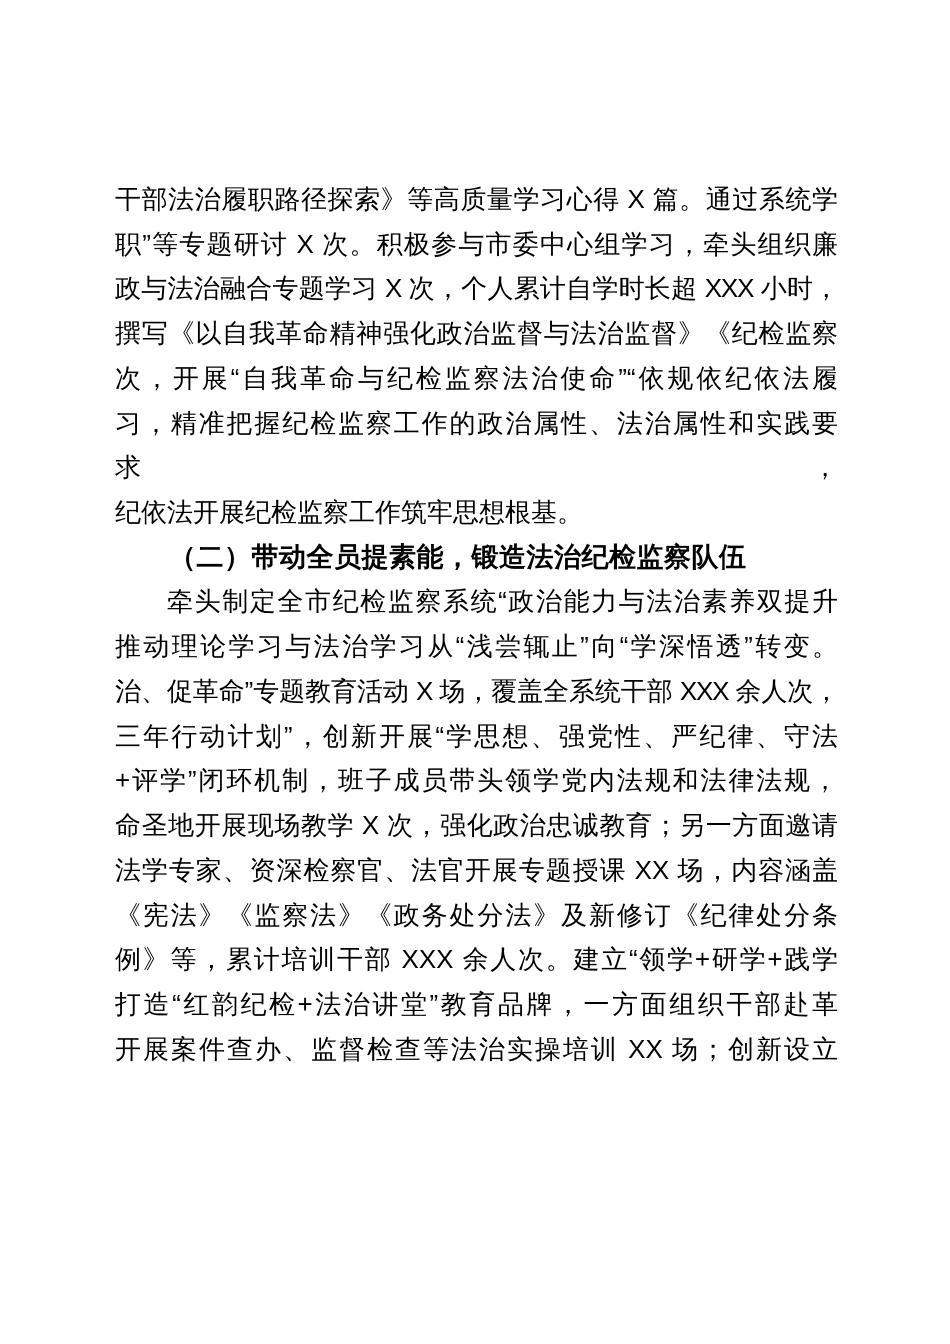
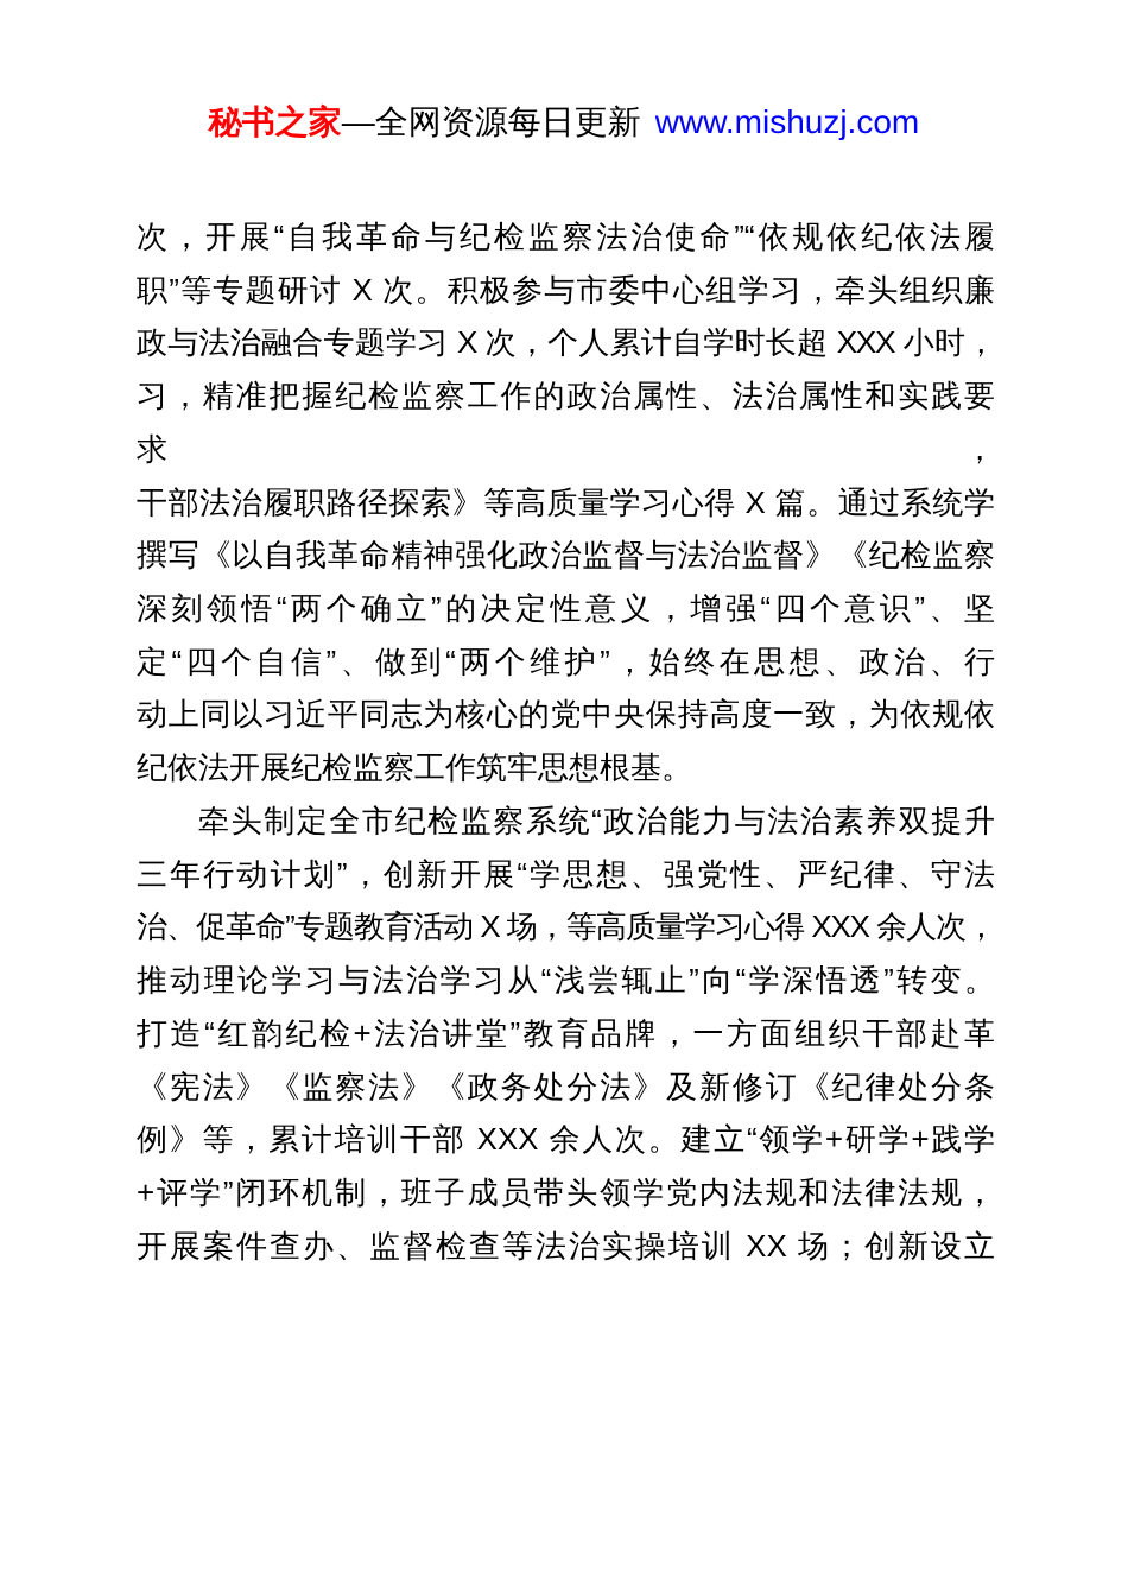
+ 秘书之家—全网资源每日更新 www.mishuzj.com
- 干部法治履职路径探索》等高质量学习心得 X 篇。通过系统学
+ 次，开展“自我革命与纪检监察法治使命”“依规依纪依法履
  职”等专题研讨 X 次。积极参与市委中心组学习，牵头组织廉
  政与法治融合专题学习 X 次，个人累计自学时长超 XXX 小时，
- 撰写《以自我革命精神强化政治监督与法治监督》《纪检监察
+ 习，精准把握纪检监察工作的政治属性、法治属性和实践要求，
- 次，开展“自我革命与纪检监察法治使命”“依规依纪依法履
+ 干部法治履职路径探索》等高质量学习心得 X 篇。通过系统学
- 习，精准把握纪检监察工作的政治属性、法治属性和实践要求，
+ 撰写《以自我革命精神强化政治监督与法治监督》《纪检监察
+ 深刻领悟“两个确立”的决定性意义，增强“四个意识”、坚
+ 定“四个自信”、做到“两个维护”，始终在思想、政治、行
+ 动上同以习近平同志为核心的党中央保持高度一致，为依规依
  纪依法开展纪检监察工作筑牢思想根基。
- （二）带动全员提素能，锻造法治纪检监察队伍
  牵头制定全市纪检监察系统“政治能力与法治素养双提升
- 推动理论学习与法治学习从“浅尝辄止”向“学深悟透”转变。
+ 三年行动计划”，创新开展“学思想、强党性、严纪律、守法
- 治、促革命”专题教育活动 X 场，覆盖全系统干部 XXX 余人次，
+ 治、促革命”专题教育活动 X 场，等高质量学习心得 XXX 余人次，
- 三年行动计划”，创新开展“学思想、强党性、严纪律、守法
+ 推动理论学习与法治学习从“浅尝辄止”向“学深悟透”转变。
- +评学”闭环机制，班子成员带头领学党内法规和法律法规，
+ 打造“红韵纪检+法治讲堂”教育品牌，一方面组织干部赴革
- 命圣地开展现场教学 X 次，强化政治忠诚教育；另一方面邀请
- 法学专家、资深检察官、法官开展专题授课 XX 场，内容涵盖
  《宪法》《监察法》《政务处分法》及新修订《纪律处分条
  例》等，累计培训干部 XXX 余人次。建立“领学+研学+践学
- 打造“红韵纪检+法治讲堂”教育品牌，一方面组织干部赴革
+ +评学”闭环机制，班子成员带头领学党内法规和法律法规，
  开展案件查办、监督检查等法治实操培训 XX 场；创新设立
